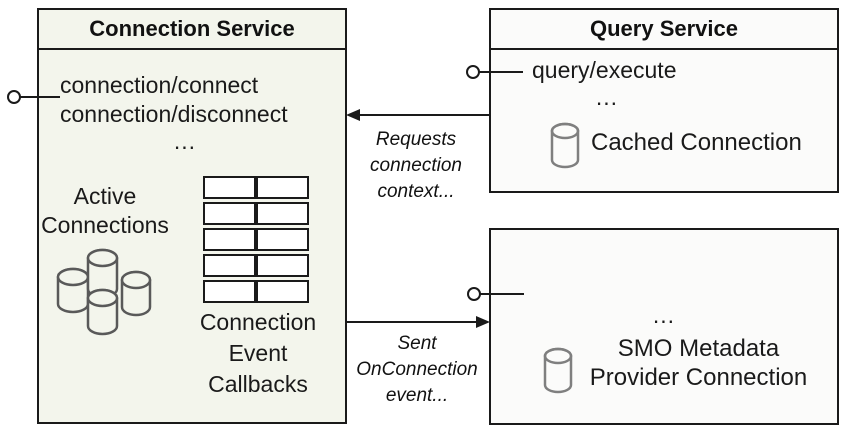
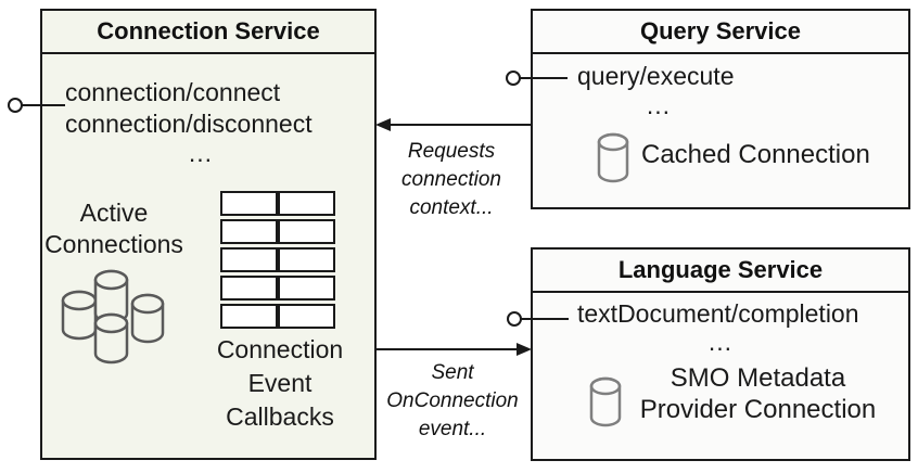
  Connection Service
  connection/connect
  connection/disconnect
  ...
  Active
  Connections
  Connection
  Event
  Callbacks
  Query Service
  query/execute
  ...
  Cached Connection
+ Language Service
+ textDocument/completion
  ...
  SMO Metadata
  Provider Connection
  Requests
  connection
  context...
  Sent
  OnConnection
  event...
